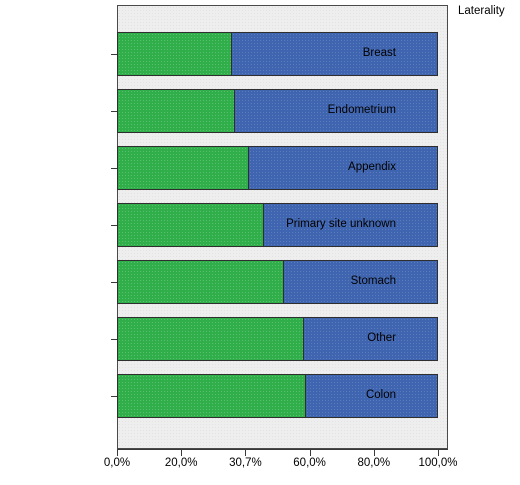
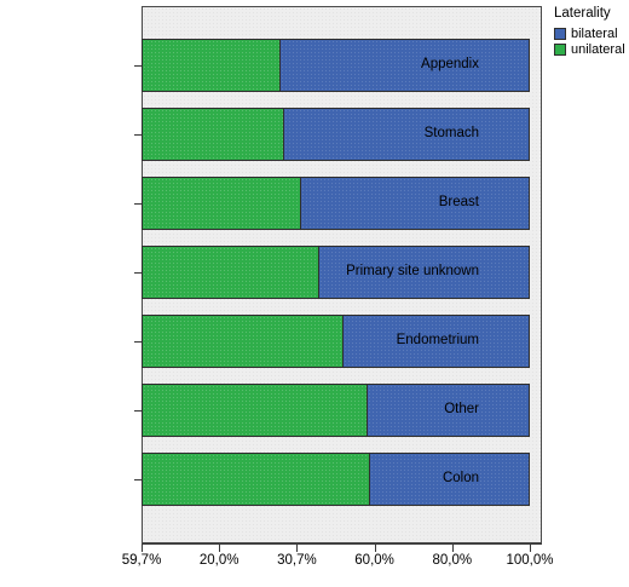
- Breast
+ Appendix
- Endometrium
+ Stomach
- Appendix
+ Breast
  Primary site unknown
- Stomach
+ Endometrium
  Other
  Colon
- 0,0%
+ 59,7%
  20,0%
  30,7%
  60,0%
  80,0%
  100,0%
  Laterality
+ bilateral
+ unilateral
